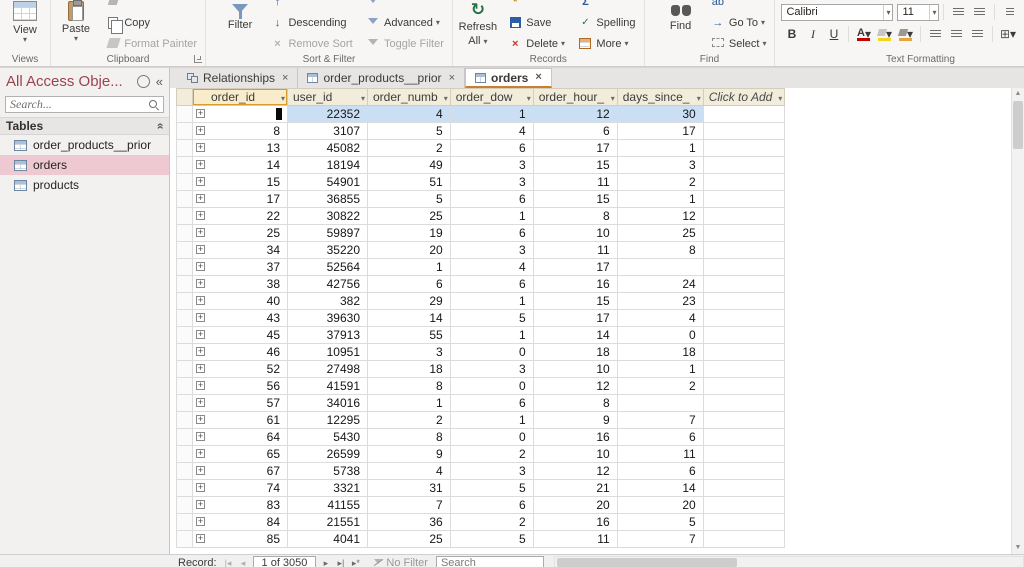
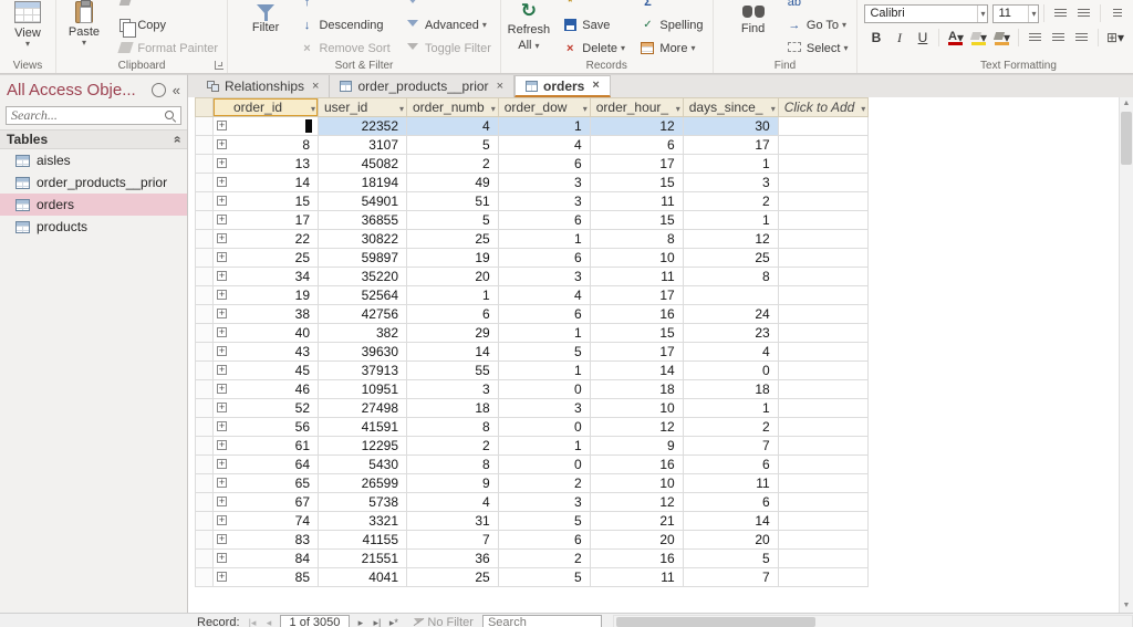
  View
  ▾
  Views
  Paste
  ▾
  Copy
  Format Painter
  Clipboard
  Filter
  ↑
  ↓
  Descending
  ×
  Remove Sort
  Advanced
  ▾
  Toggle Filter
  Sort & Filter
  ↻
  Refresh
  All ▾
  *
  Save
  ×
  Delete
  ▾
  Σ
  ✓
  Spelling
  More
  ▾
  Records
  Find
  ab
  →
  Go To
  ▾
  Select
  ▾
  Find
  Calibri
  ▾
  11
  ▾
  B
  I
  U
  A
  ▾
  ▾
  ▾
  ⊞
  ▾
  Text Formatting
  All Access Obje...
  «
  Search...
  Tables
+ aisles
  order_products__prior
  orders
  products
  Relationships
  ×
  order_products__prior
  ×
  orders
  ×
  	order_id ▾	user_id ▾	order_numb ▾	order_dow ▾	order_hour_ ▾	days_since_ ▾	Click to Add ▾
  	+	22352	4	1	12	30
  	+ 8	3107	5	4	6	17
  	+ 13	45082	2	6	17	1
  	+ 14	18194	49	3	15	3
  	+ 15	54901	51	3	11	2
  	+ 17	36855	5	6	15	1
  	+ 22	30822	25	1	8	12
  	+ 25	59897	19	6	10	25
  	+ 34	35220	20	3	11	8
- 	+ 37	52564	1	4	17
+ 	+ 19	52564	1	4	17
  	+ 38	42756	6	6	16	24
  	+ 40	382	29	1	15	23
  	+ 43	39630	14	5	17	4
  	+ 45	37913	55	1	14	0
  	+ 46	10951	3	0	18	18
  	+ 52	27498	18	3	10	1
  	+ 56	41591	8	0	12	2
- 	+ 57	34016	1	6	8
  	+ 61	12295	2	1	9	7
  	+ 64	5430	8	0	16	6
  	+ 65	26599	9	2	10	11
  	+ 67	5738	4	3	12	6
  	+ 74	3321	31	5	21	14
  	+ 83	41155	7	6	20	20
  	+ 84	21551	36	2	16	5
  	+ 85	4041	25	5	11	7
  Record:
  |◂
  ◂
  1 of 3050
  ▸
  ▸|
  ▸*
  No Filter
  Search
